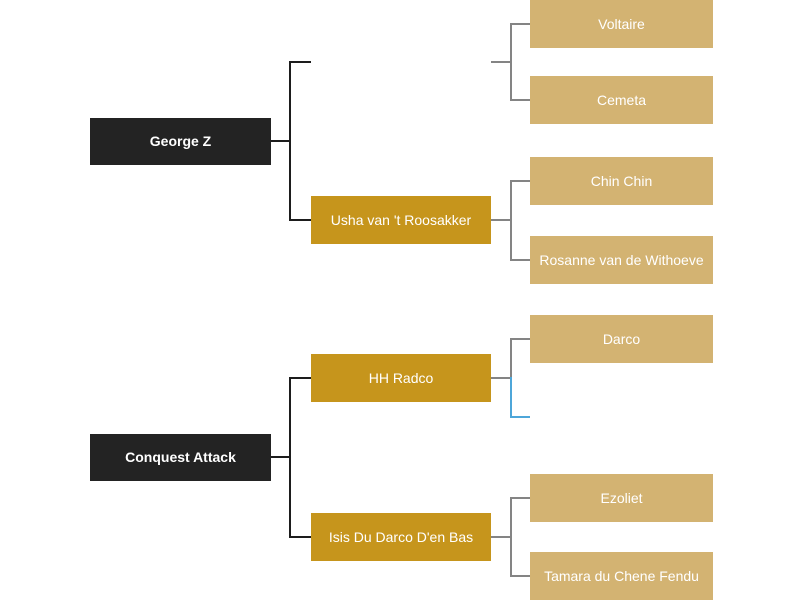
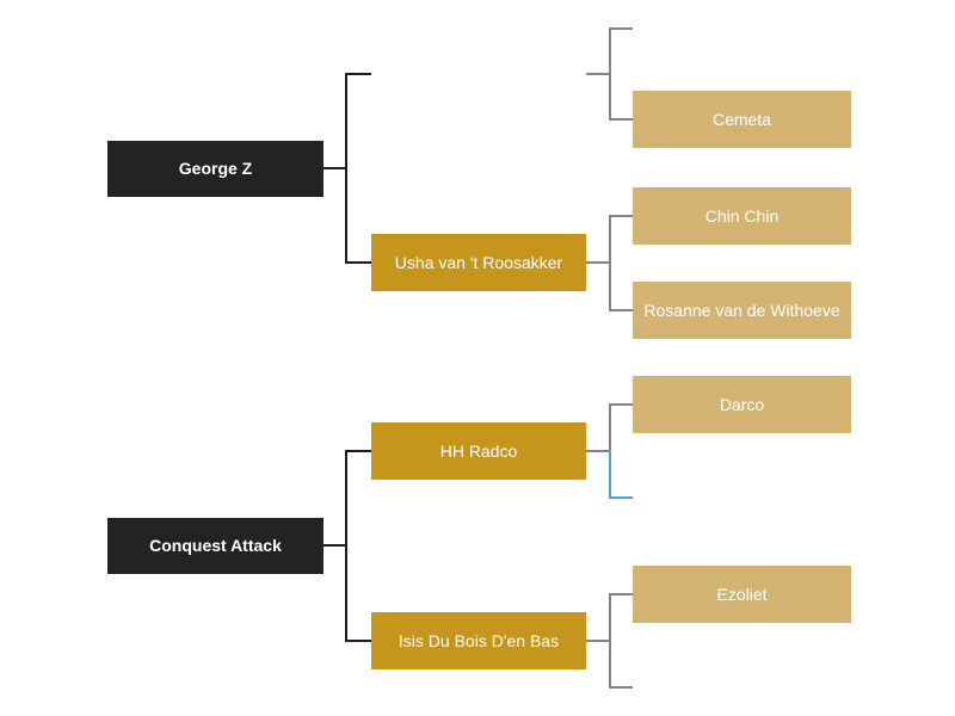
  George Z
  Usha van 't Roosakker
- Voltaire
  Cemeta
  Chin Chin
  Rosanne van de Withoeve
  Conquest Attack
  HH Radco
- Isis Du Darco D'en Bas
+ Isis Du Bois D'en Bas
  Darco
  Ezoliet
- Tamara du Chene Fendu
